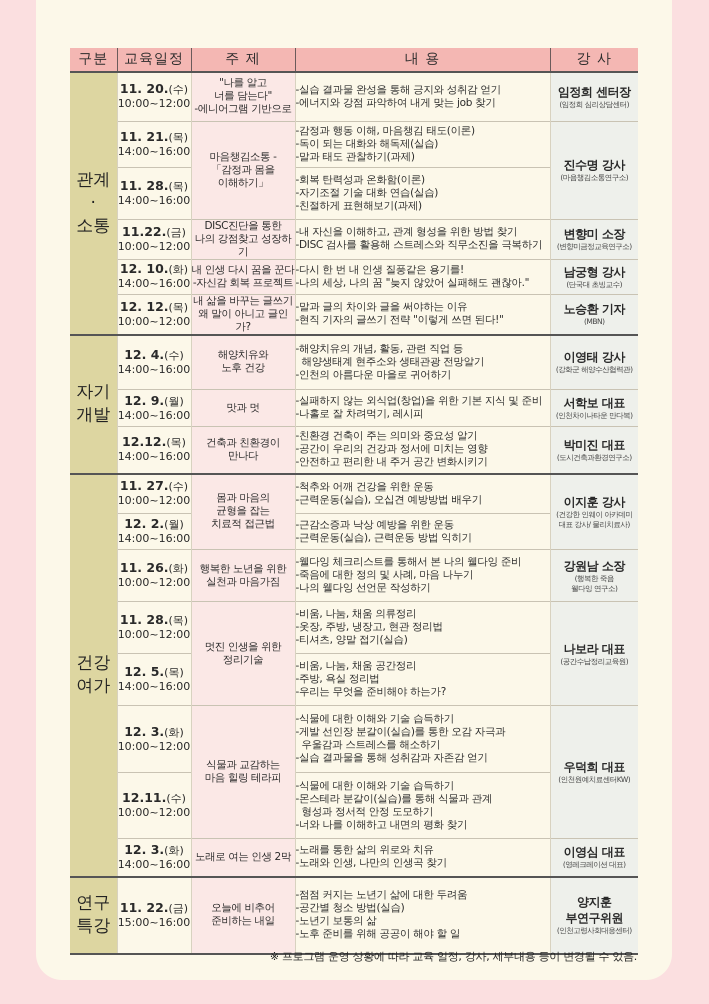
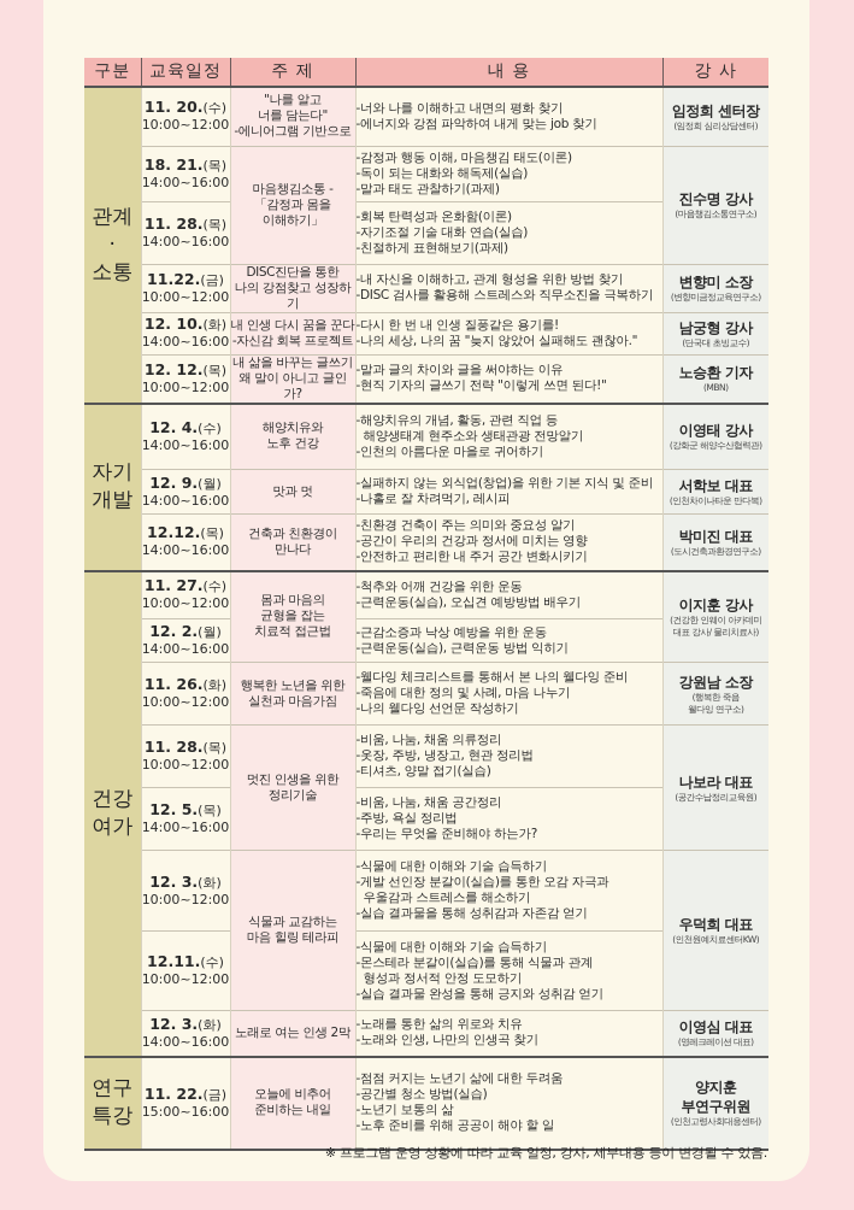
  구분	교육일정	주 제	내 용	강 사
- 관계·소통	11. 20.(수)10:00~12:00	"나를 알고너를 담는다"-에니어그램 기반으로	-실습 결과물 완성을 통해 긍지와 성취감 얻기-에너지와 강점 파악하여 내게 맞는 job 찾기	임정희 센터장(임정희 심리상담센터)
+ 관계·소통	11. 20.(수)10:00~12:00	"나를 알고너를 담는다"-에니어그램 기반으로	-너와 나를 이해하고 내면의 평화 찾기-에너지와 강점 파악하여 내게 맞는 job 찾기	임정희 센터장(임정희 심리상담센터)
- 11. 21.(목)14:00~16:00	마음챙김소통 -「감정과 몸을이해하기」	-감정과 행동 이해, 마음챙김 태도(이론)-독이 되는 대화와 해독제(실습)-말과 태도 관찰하기(과제)	진수명 강사(마음챙김소통연구소)
+ 18. 21.(목)14:00~16:00	마음챙김소통 -「감정과 몸을이해하기」	-감정과 행동 이해, 마음챙김 태도(이론)-독이 되는 대화와 해독제(실습)-말과 태도 관찰하기(과제)	진수명 강사(마음챙김소통연구소)
  11. 28.(목)14:00~16:00	-회복 탄력성과 온화함(이론)-자기조절 기술 대화 연습(실습)-친절하게 표현해보기(과제)
  11.22.(금)10:00~12:00	DISC진단을 통한나의 강점찾고 성장하기	-내 자신을 이해하고, 관계 형성을 위한 방법 찾기-DISC 검사를 활용해 스트레스와 직무소진을 극복하기	변향미 소장(변향미금정교육연구소)
  12. 10.(화)14:00~16:00	내 인생 다시 꿈을 꾼다-자신감 회복 프로젝트	-다시 한 번 내 인생 질풍같은 용기를!-나의 세상, 나의 꿈 "늦지 않았어 실패해도 괜찮아."	남궁형 강사(단국대 초빙교수)
  12. 12.(목)10:00~12:00	내 삶을 바꾸는 글쓰기왜 말이 아니고 글인가?	-말과 글의 차이와 글을 써야하는 이유-현직 기자의 글쓰기 전략 "이렇게 쓰면 된다!"	노승환 기자(MBN)
  자기개발	12. 4.(수)14:00~16:00	해양치유와노후 건강	-해양치유의 개념, 활동, 관련 직업 등해양생태계 현주소와 생태관광 전망알기-인천의 아름다운 마을로 귀어하기	이영태 강사(강화군 해양수산협력관)
  12. 9.(월)14:00~16:00	맛과 멋	-실패하지 않는 외식업(창업)을 위한 기본 지식 및 준비-나홀로 잘 차려먹기, 레시피	서학보 대표(인천차이나타운 만다복)
  12.12.(목)14:00~16:00	건축과 친환경이만나다	-친환경 건축이 주는 의미와 중요성 알기-공간이 우리의 건강과 정서에 미치는 영향-안전하고 편리한 내 주거 공간 변화시키기	박미진 대표(도시건축과환경연구소)
  건강여가	11. 27.(수)10:00~12:00	몸과 마음의균형을 잡는치료적 접근법	-척추와 어깨 건강을 위한 운동-근력운동(실습), 오십견 예방방법 배우기	이지훈 강사(건강한 인웨이 아카데미대표 강사/ 물리치료사)
  12. 2.(월)14:00~16:00	-근감소증과 낙상 예방을 위한 운동-근력운동(실습), 근력운동 방법 익히기
  11. 26.(화)10:00~12:00	행복한 노년을 위한실천과 마음가짐	-웰다잉 체크리스트를 통해서 본 나의 웰다잉 준비-죽음에 대한 정의 및 사례, 마음 나누기-나의 웰다잉 선언문 작성하기	강원남 소장(행복한 죽음웰다잉 연구소)
  11. 28.(목)10:00~12:00	멋진 인생을 위한정리기술	-비움, 나눔, 채움 의류정리-옷장, 주방, 냉장고, 현관 정리법-티셔츠, 양말 접기(실습)	나보라 대표(공간수납정리교육원)
  12. 5.(목)14:00~16:00	-비움, 나눔, 채움 공간정리-주방, 욕실 정리법-우리는 무엇을 준비해야 하는가?
  12. 3.(화)10:00~12:00	식물과 교감하는마음 힐링 테라피	-식물에 대한 이해와 기술 습득하기-게발 선인장 분갈이(실습)를 통한 오감 자극과우울감과 스트레스를 해소하기-실습 결과물을 통해 성취감과 자존감 얻기	우덕희 대표(인천원예치료센터KW)
- 12.11.(수)10:00~12:00	-식물에 대한 이해와 기술 습득하기-몬스테라 분갈이(실습)를 통해 식물과 관계형성과 정서적 안정 도모하기-너와 나를 이해하고 내면의 평화 찾기
+ 12.11.(수)10:00~12:00	-식물에 대한 이해와 기술 습득하기-몬스테라 분갈이(실습)를 통해 식물과 관계형성과 정서적 안정 도모하기-실습 결과물 완성을 통해 긍지와 성취감 얻기
  12. 3.(화)14:00~16:00	노래로 여는 인생 2막	-노래를 통한 삶의 위로와 치유-노래와 인생, 나만의 인생곡 찾기	이영심 대표(영레크레이션 대표)
  연구특강	11. 22.(금)15:00~16:00	오늘에 비추어준비하는 내일	-점점 커지는 노년기 삶에 대한 두려움-공간별 청소 방법(실습)-노년기 보통의 삶-노후 준비를 위해 공공이 해야 할 일	양지훈부연구위원(인천고령사회대응센터)
  ※ 프로그램 운영 상황에 따라 교육 일정, 강사, 세부내용 등이 변경될 수 있음.
